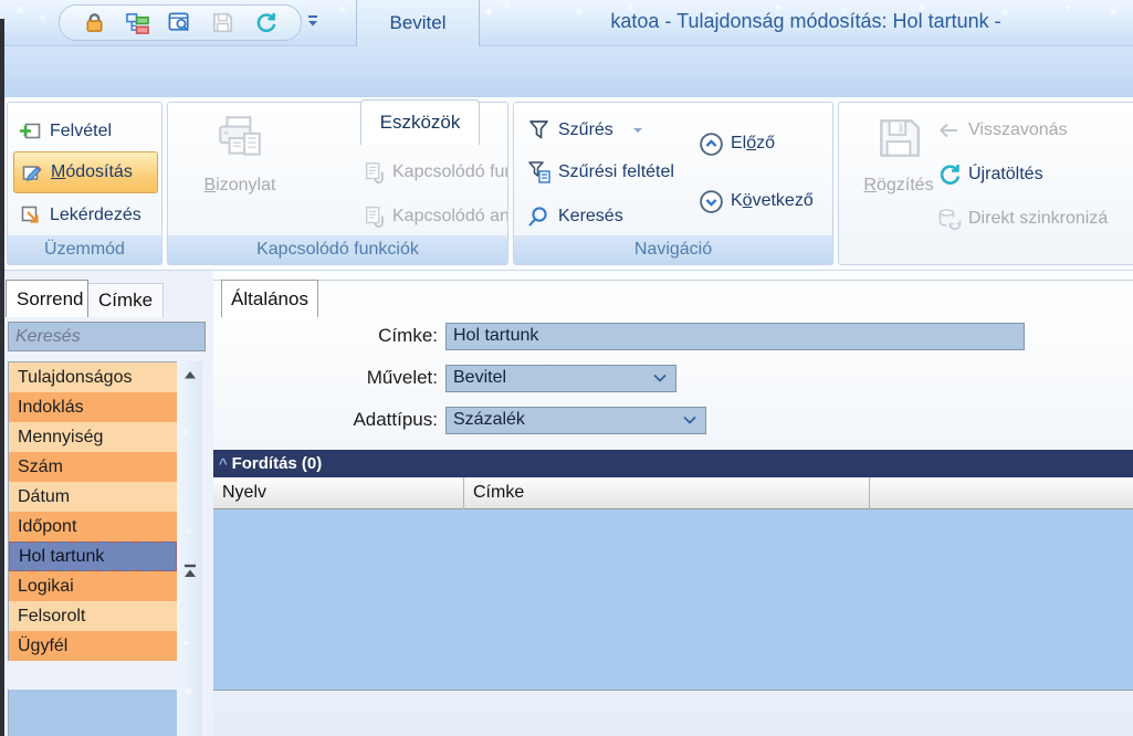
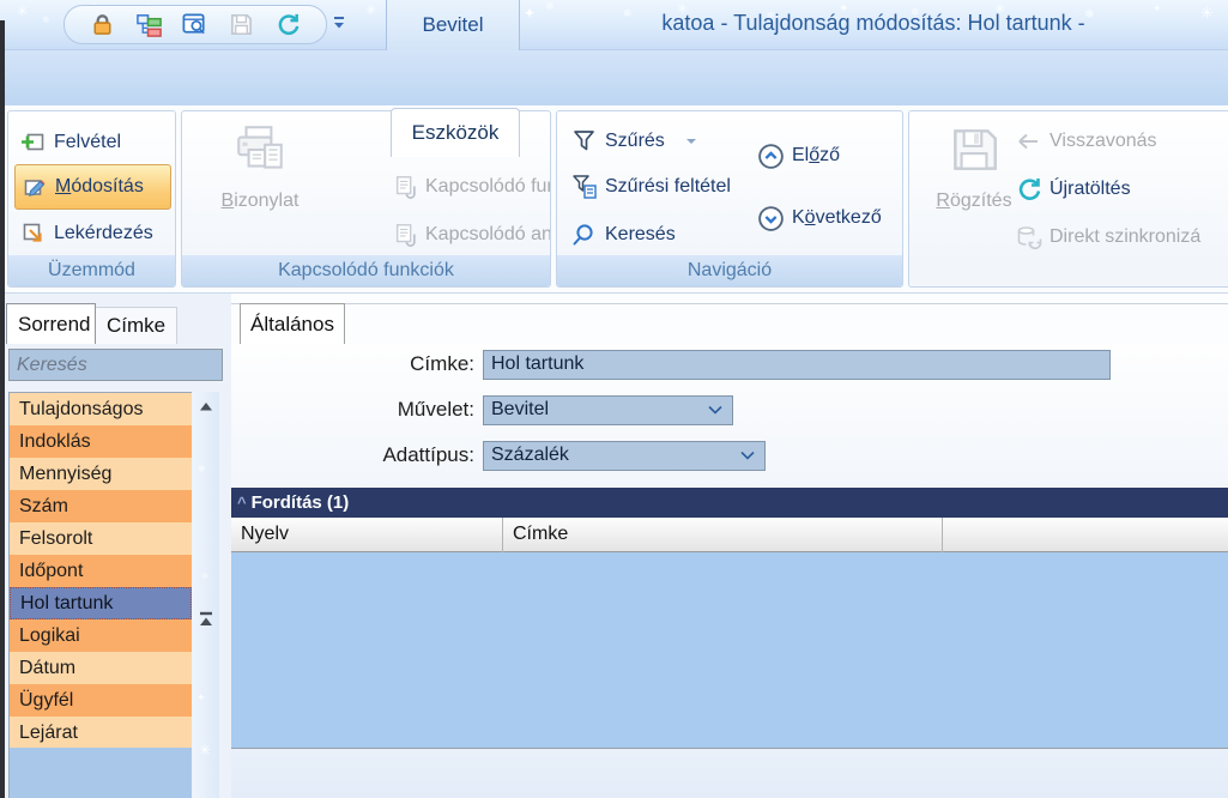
  ✳
  ✳
  ✦
  ✳
  ❄
  ✦
  ❄
  ✳
  ❄
  ✳
  Bevitel
  katoa - Tulajdonság módosítás: Hol tartunk -
  Eszközök
  Felvétel
  Módosítás
  Lekérdezés
  Üzemmód
  Bizonylat
  Kapcsolódó fu
  Kapcsolódó funkciók
  Szűrés
  Szűrési feltétel
  Keresés
  Előző
  Következő
  Navigáció
  Rögzítés
  Visszavonás
  Újratöltés
  Direkt szinkronizá
  Sorrend
  Címke
  Keresés
  Tulajdonságos
  Indoklás
  Mennyiség
  Szám
- Dátum
+ Felsorolt
  Időpont
  Hol tartunk
  Logikai
- Felsorolt
+ Dátum
  Ügyfél
+ Lejárat
  ✳
  Általános
  Címke:
  Hol tartunk
  Művelet:
  Bevitel
  Adattípus:
  Százalék
  ^
- Fordítás (0)
+ Fordítás (1)
  Nyelv
  Címke
